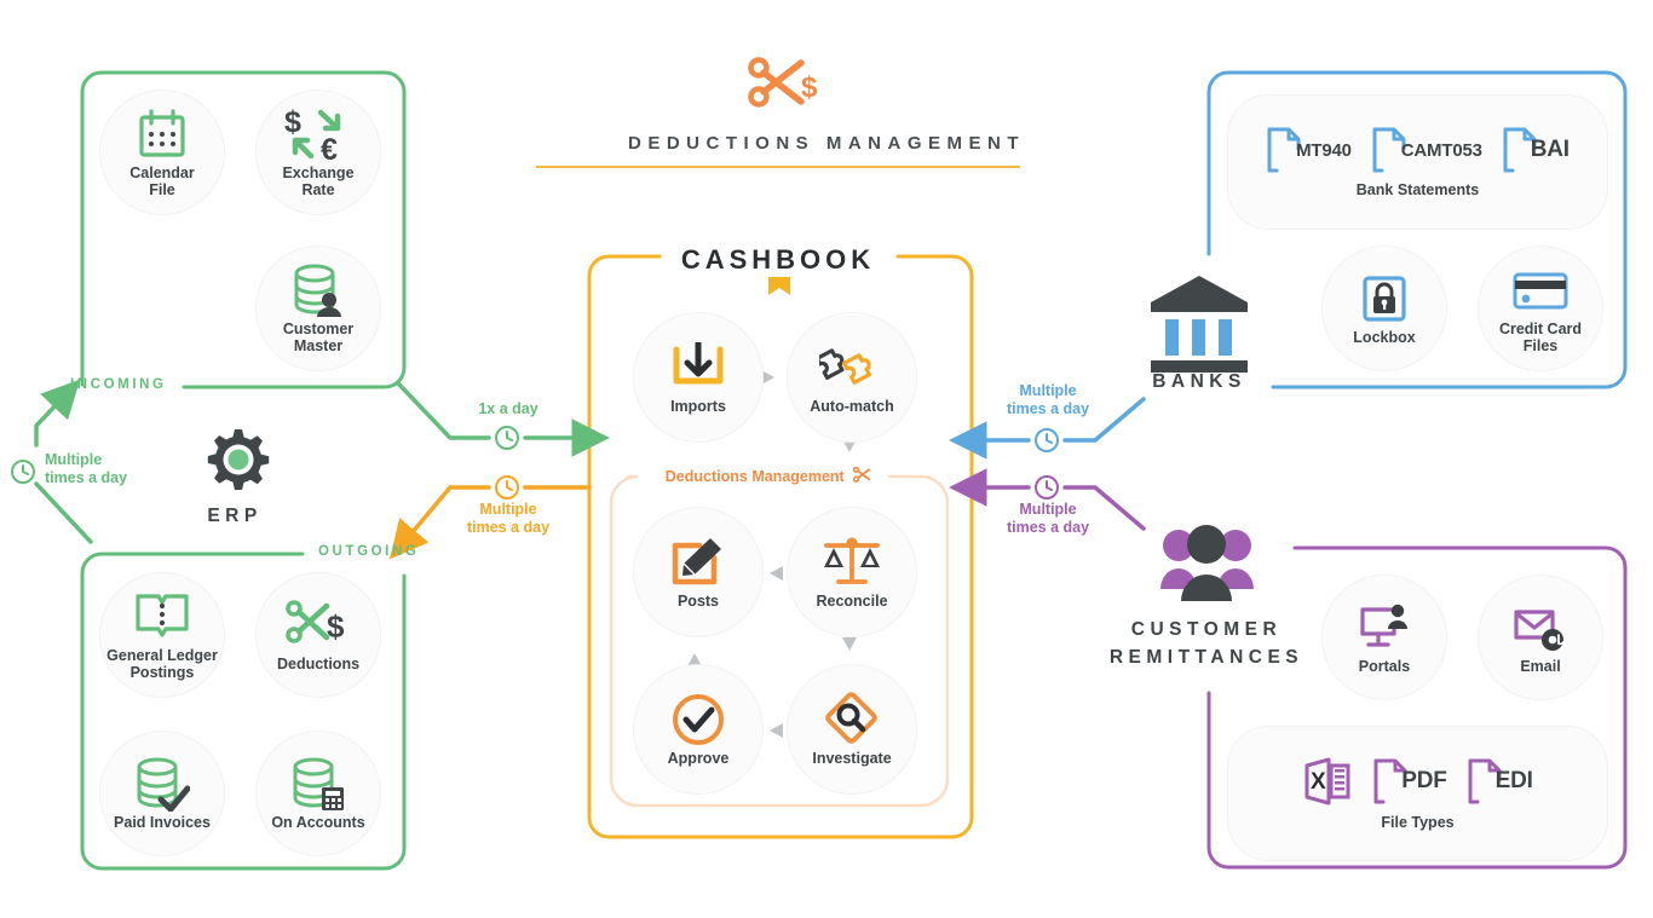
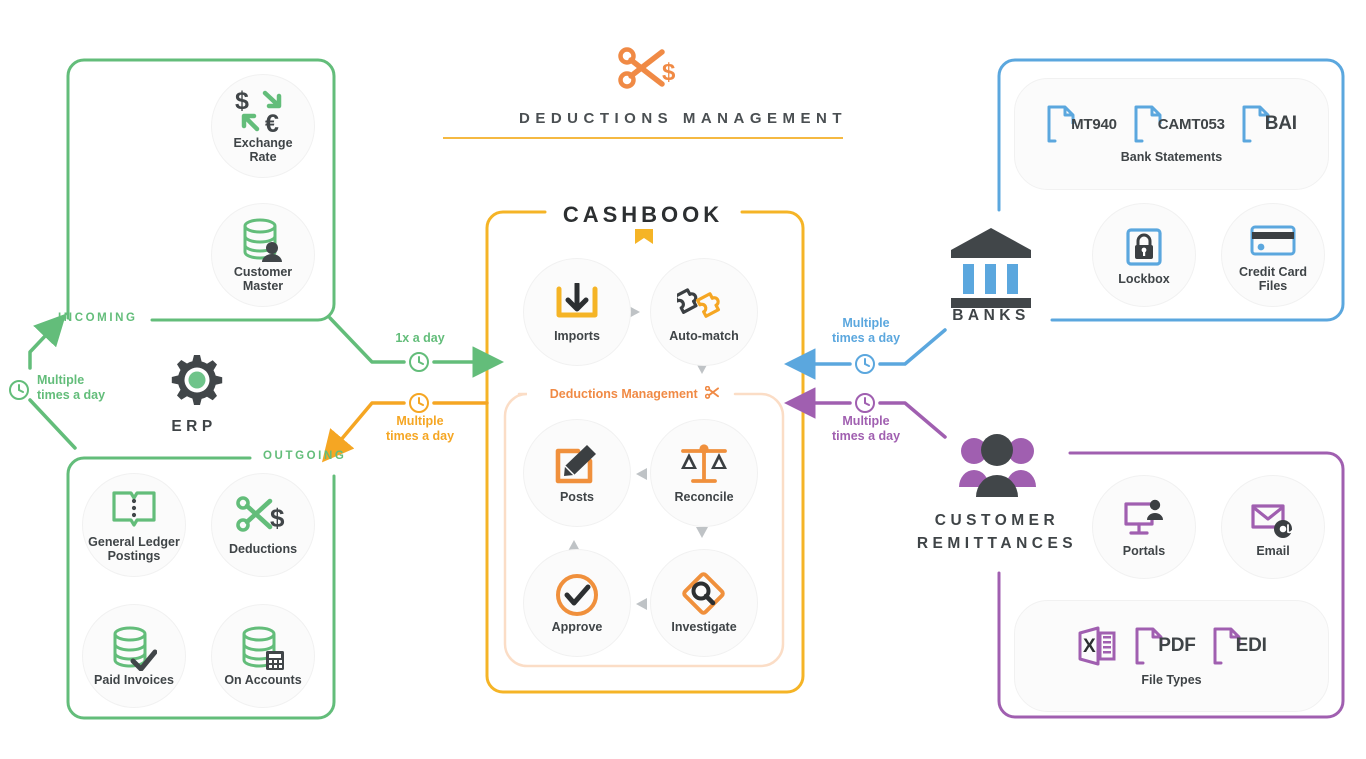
  $
  DEDUCTIONS MANAGEMENT
  INCOMING
  OUTGOING
- Calendar
- File
  $
  €
  Exchange
  Rate
  Customer
  Master
  ERP
  General Ledger
  Postings
  $
  Deductions
  Paid Invoices
  On Accounts
  CASHBOOK
  Imports
  Auto-match
  Deductions Management
  Posts
  Reconcile
  Approve
  Investigate
  BANKS
  MT940
  CAMT053
  BAI
  Bank Statements
  Lockbox
  Credit Card
  Files
  CUSTOMER
  REMITTANCES
  Portals
  Email
  X
  PDF
  EDI
  File Types
  Multiple
  times a day
  1x a day
  Multiple
  times a day
  Multiple
  times a day
  Multiple
  times a day
